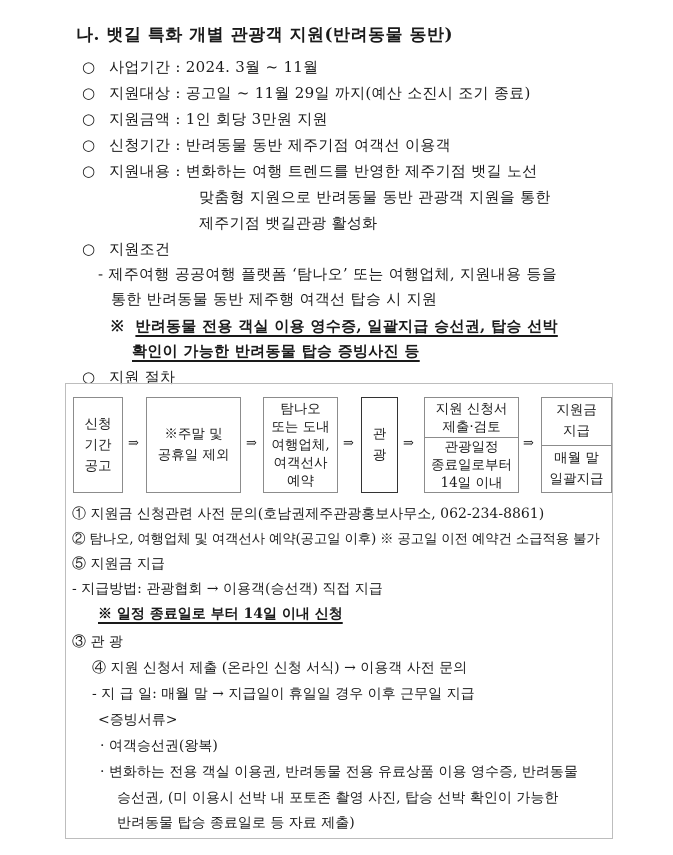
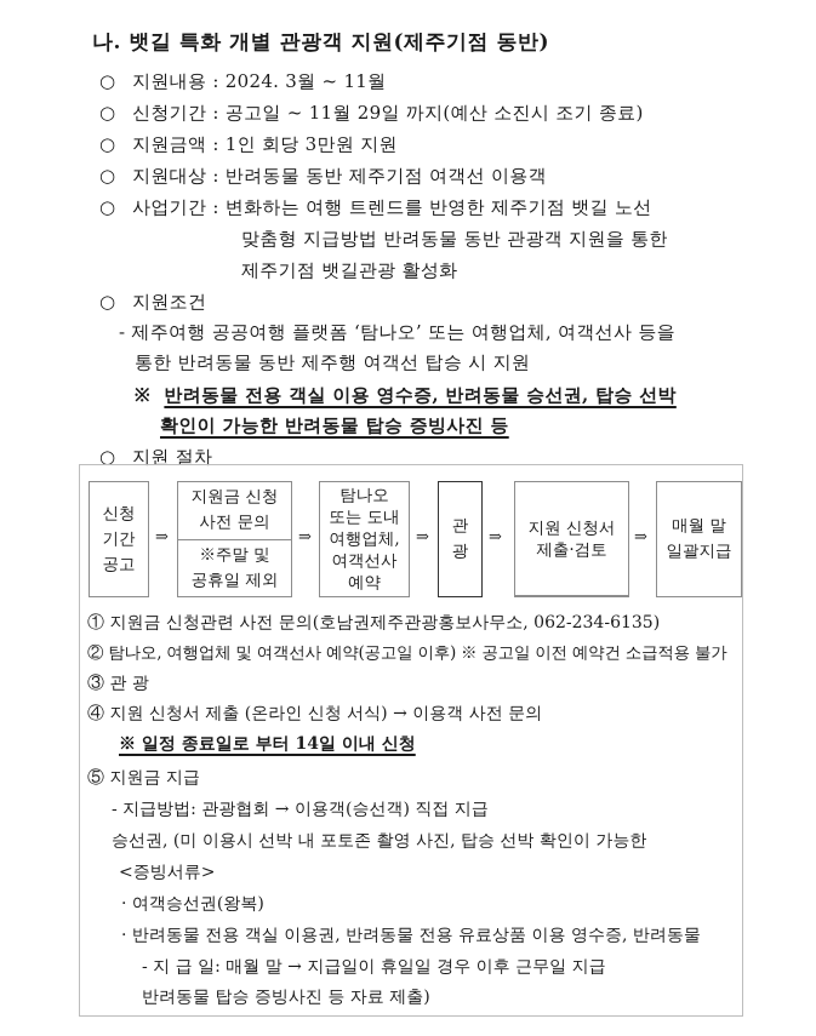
- 나. 뱃길 특화 개별 관광객 지원(반려동물 동반)
+ 나. 뱃길 특화 개별 관광객 지원(제주기점 동반)
- ○ 사업기간 : 2024. 3월 ~ 11월
+ ○ 지원내용 : 2024. 3월 ~ 11월
- ○ 지원대상 : 공고일 ~ 11월 29일 까지(예산 소진시 조기 종료)
+ ○ 신청기간 : 공고일 ~ 11월 29일 까지(예산 소진시 조기 종료)
  ○ 지원금액 : 1인 회당 3만원 지원
- ○ 신청기간 : 반려동물 동반 제주기점 여객선 이용객
+ ○ 지원대상 : 반려동물 동반 제주기점 여객선 이용객
- ○ 지원내용 : 변화하는 여행 트렌드를 반영한 제주기점 뱃길 노선
+ ○ 사업기간 : 변화하는 여행 트렌드를 반영한 제주기점 뱃길 노선
- 맞춤형 지원으로 반려동물 동반 관광객 지원을 통한
+ 맞춤형 지급방법 반려동물 동반 관광객 지원을 통한
  제주기점 뱃길관광 활성화
  ○ 지원조건
- - 제주여행 공공여행 플랫폼 ‘탐나오’ 또는 여행업체, 지원내용 등을
+ - 제주여행 공공여행 플랫폼 ‘탐나오’ 또는 여행업체, 여객선사 등을
  통한 반려동물 동반 제주행 여객선 탑승 시 지원
- ※ 반려동물 전용 객실 이용 영수증, 일괄지급 승선권, 탑승 선박
+ ※ 반려동물 전용 객실 이용 영수증, 반려동물 승선권, 탑승 선박
  확인이 가능한 반려동물 탑승 증빙사진 등
  ○ 지원 절차
  신청
  기간
  공고
  ⇒
+ 지원금 신청
+ 사전 문의
  ※주말 및
  공휴일 제외
  ⇒
  탐나오
  또는 도내
  여행업체,
  여객선사
  예약
  ⇒
  관
  광
  ⇒
  지원 신청서
  제출·검토
- 관광일정
- 종료일로부터
- 14일 이내
  ⇒
- 지원금
- 지급
  매월 말
  일괄지급
- ① 지원금 신청관련 사전 문의(호남권제주관광홍보사무소, 062-234-8861)
+ ① 지원금 신청관련 사전 문의(호남권제주관광홍보사무소, 062-234-6135)
  ② 탐나오, 여행업체 및 여객선사 예약(공고일 이후) ※ 공고일 이전 예약건 소급적용 불가
- ⑤ 지원금 지급
+ ③ 관 광
- - 지급방법: 관광협회 → 이용객(승선객) 직접 지급
+ ④ 지원 신청서 제출 (온라인 신청 서식) → 이용객 사전 문의
  ※ 일정 종료일로 부터 14일 이내 신청
- ③ 관 광
+ ⑤ 지원금 지급
- ④ 지원 신청서 제출 (온라인 신청 서식) → 이용객 사전 문의
+ - 지급방법: 관광협회 → 이용객(승선객) 직접 지급
- - 지 급 일: 매월 말 → 지급일이 휴일일 경우 이후 근무일 지급
+ 승선권, (미 이용시 선박 내 포토존 촬영 사진, 탑승 선박 확인이 가능한
  <증빙서류>
  · 여객승선권(왕복)
- · 변화하는 전용 객실 이용권, 반려동물 전용 유료상품 이용 영수증, 반려동물
+ · 반려동물 전용 객실 이용권, 반려동물 전용 유료상품 이용 영수증, 반려동물
- 승선권, (미 이용시 선박 내 포토존 촬영 사진, 탑승 선박 확인이 가능한
+ - 지 급 일: 매월 말 → 지급일이 휴일일 경우 이후 근무일 지급
- 반려동물 탑승 종료일로 등 자료 제출)
+ 반려동물 탑승 증빙사진 등 자료 제출)
